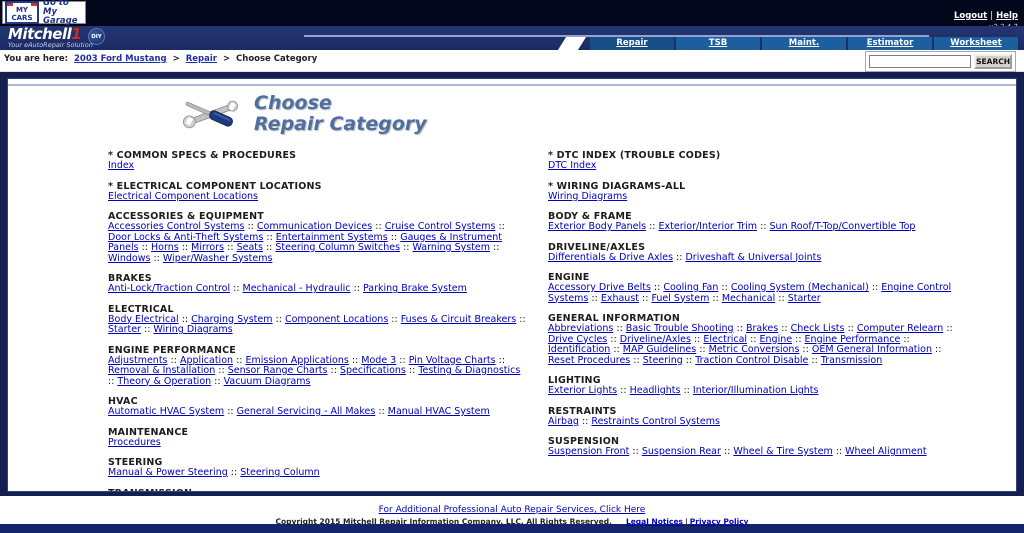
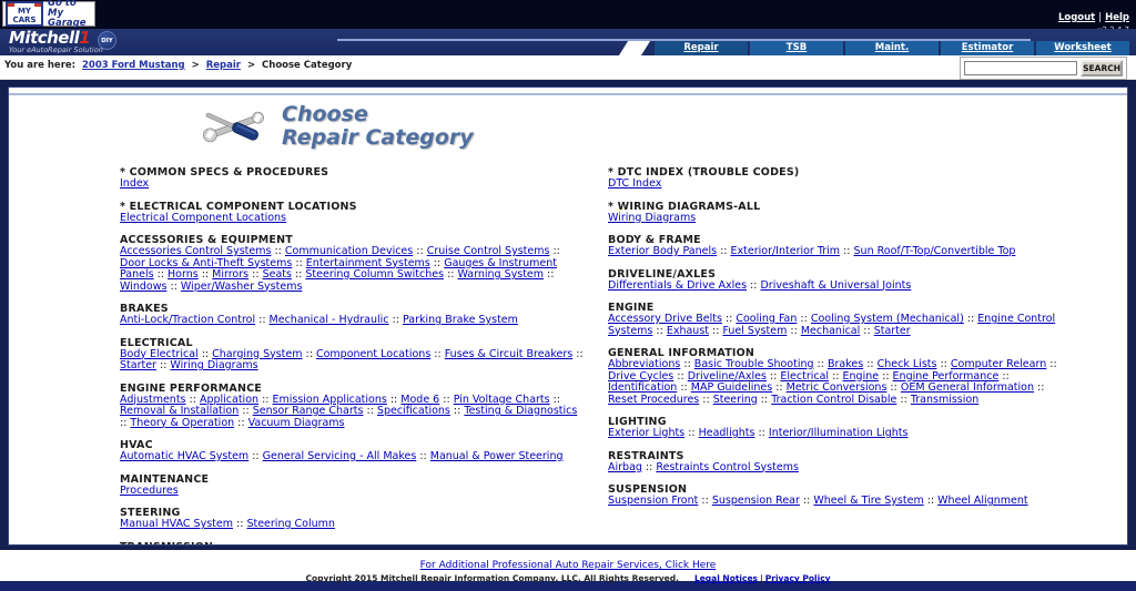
  MY CARS
  Go to My Garage
  Logout | Help
  Mitchell1
  Your eAutoRepair Solution
  Repair TSB Maint. Estimator Worksheet
  You are here: 2003 Ford Mustang > Repair > Choose Category
  SEARCH
  Choose
  Repair Category
  * COMMON SPECS & PROCEDURES
  Index
  * ELECTRICAL COMPONENT LOCATIONS
  Electrical Component Locations
  ACCESSORIES & EQUIPMENT
  Accessories Control Systems :: Communication Devices :: Cruise Control Systems :: Door Locks & Anti-Theft Systems :: Entertainment Systems :: Gauges & Instrument Panels :: Horns :: Mirrors :: Seats :: Steering Column Switches :: Warning System :: Windows :: Wiper/Washer Systems
  BRAKES
  Anti-Lock/Traction Control :: Mechanical - Hydraulic :: Parking Brake System
  ELECTRICAL
  Body Electrical :: Charging System :: Component Locations :: Fuses & Circuit Breakers :: Starter :: Wiring Diagrams
  ENGINE PERFORMANCE
- Adjustments :: Application :: Emission Applications :: Mode 3 :: Pin Voltage Charts :: Removal & Installation :: Sensor Range Charts :: Specifications :: Testing & Diagnostics :: Theory & Operation :: Vacuum Diagrams
+ Adjustments :: Application :: Emission Applications :: Mode 6 :: Pin Voltage Charts :: Removal & Installation :: Sensor Range Charts :: Specifications :: Testing & Diagnostics :: Theory & Operation :: Vacuum Diagrams
  HVAC
- Automatic HVAC System :: General Servicing - All Makes :: Manual HVAC System
+ Automatic HVAC System :: General Servicing - All Makes :: Manual & Power Steering
  MAINTENANCE
  Procedures
  STEERING
- Manual & Power Steering :: Steering Column
+ Manual HVAC System :: Steering Column
  * DTC INDEX (TROUBLE CODES)
  DTC Index
  * WIRING DIAGRAMS-ALL
  Wiring Diagrams
  BODY & FRAME
  Exterior Body Panels :: Exterior/Interior Trim :: Sun Roof/T-Top/Convertible Top
  DRIVELINE/AXLES
  Differentials & Drive Axles :: Driveshaft & Universal Joints
  ENGINE
  Accessory Drive Belts :: Cooling Fan :: Cooling System (Mechanical) :: Engine Control Systems :: Exhaust :: Fuel System :: Mechanical :: Starter
  GENERAL INFORMATION
  Abbreviations :: Basic Trouble Shooting :: Brakes :: Check Lists :: Computer Relearn :: Drive Cycles :: Driveline/Axles :: Electrical :: Engine :: Engine Performance :: Identification :: MAP Guidelines :: Metric Conversions :: OEM General Information :: Reset Procedures :: Steering :: Traction Control Disable :: Transmission
  LIGHTING
  Exterior Lights :: Headlights :: Interior/Illumination Lights
  RESTRAINTS
  Airbag :: Restraints Control Systems
  SUSPENSION
  Suspension Front :: Suspension Rear :: Wheel & Tire System :: Wheel Alignment
  For Additional Professional Auto Repair Services, Click Here
  Copyright 2015 Mitchell Repair Information Company, LLC. All Rights Reserved. Legal Notices | Privacy Policy
